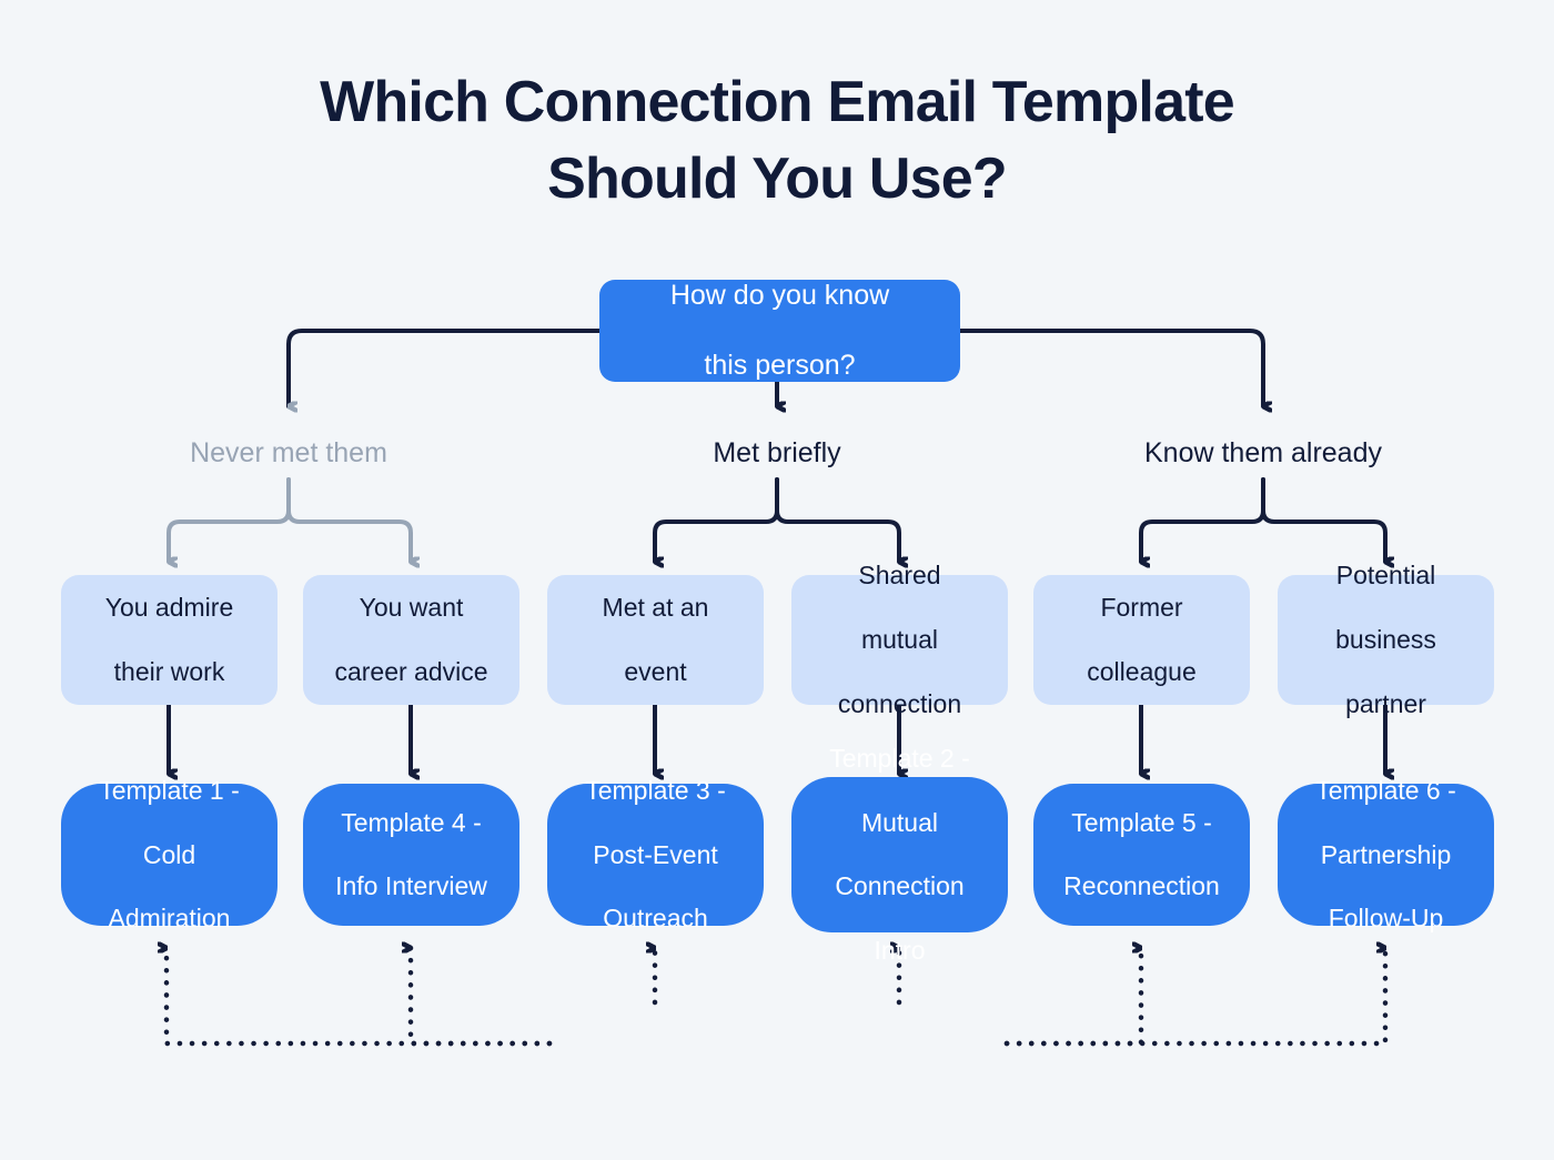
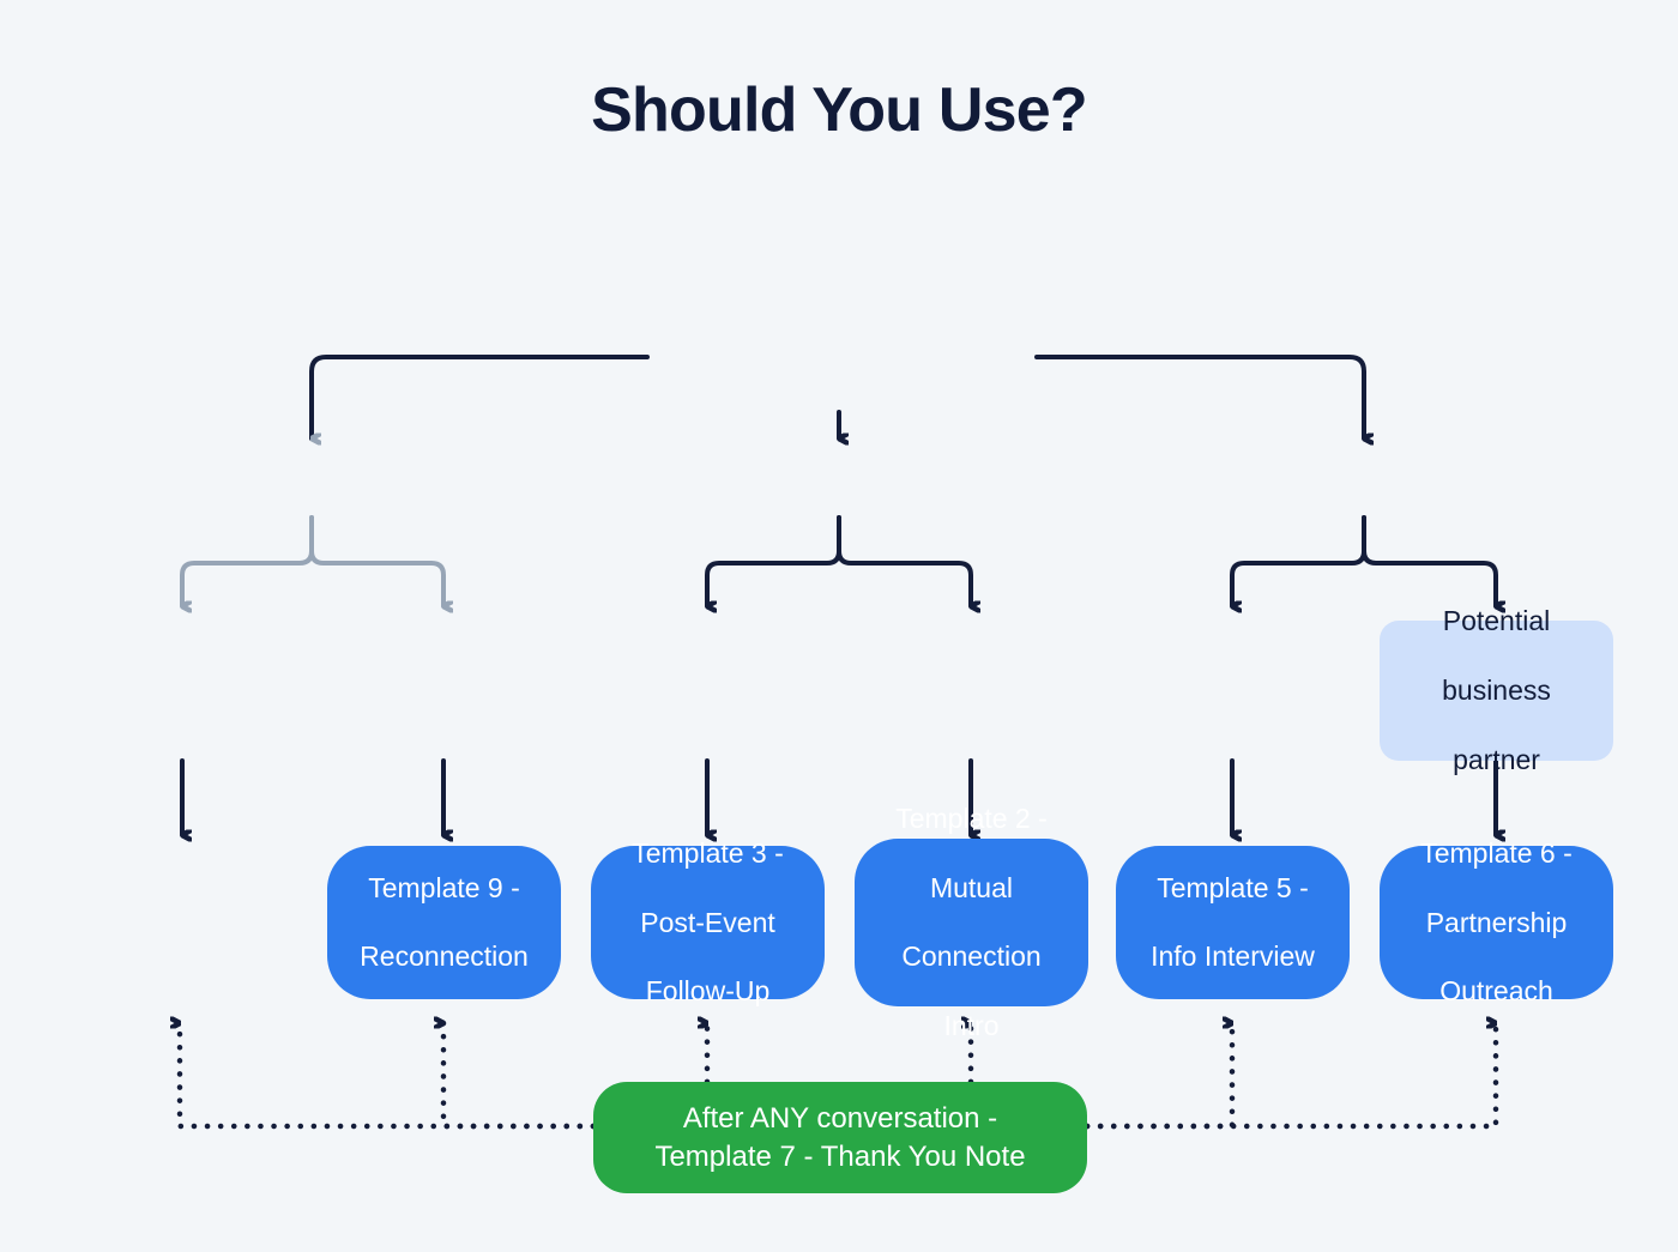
- Which Connection Email Template
  Should You Use?
- How do you know
- this person?
- Never met them
- Met briefly
- Know them already
- You admire
- their work
- You want
- career advice
- Met at an
- event
- Shared
- mutual
- connection
- Former
- colleague
  Potential
  business
  partner
- Template 1 -
- Cold
- Admiration
- Template 4 -
+ Template 9 -
- Info Interview
+ Reconnection
  Template 3 -
  Post-Event
- Outreach
+ Follow-Up
  Template 2 -
  Mutual
  Connection
  Intro
  Template 5 -
- Reconnection
+ Info Interview
  Template 6 -
  Partnership
- Follow-Up
+ Outreach
+ After ANY conversation -
+ Template 7 - Thank You Note
